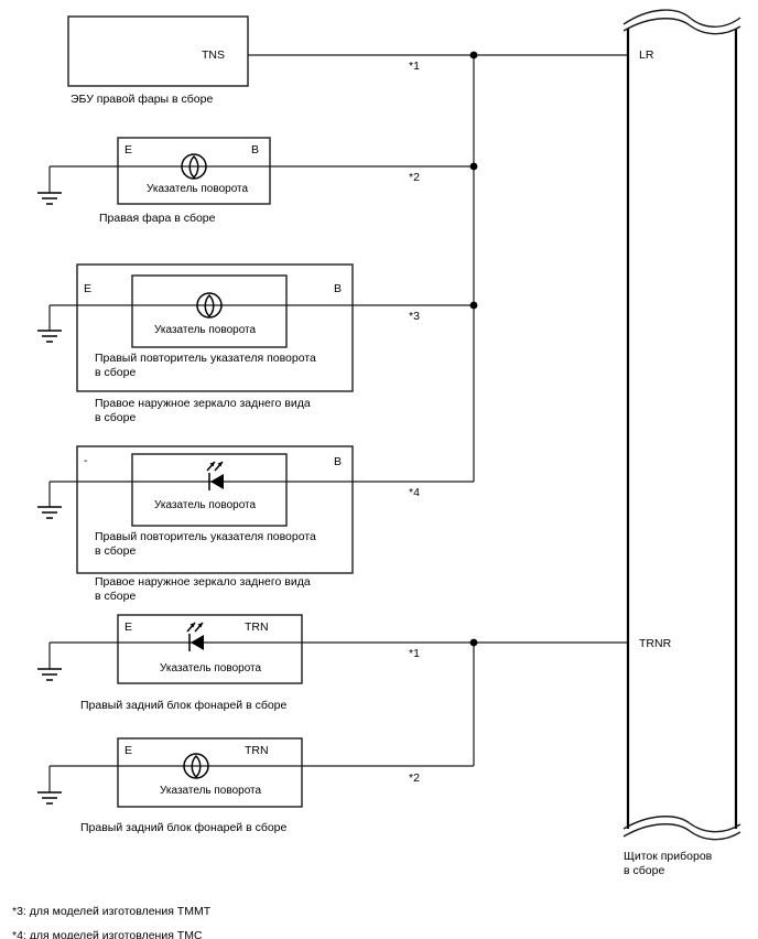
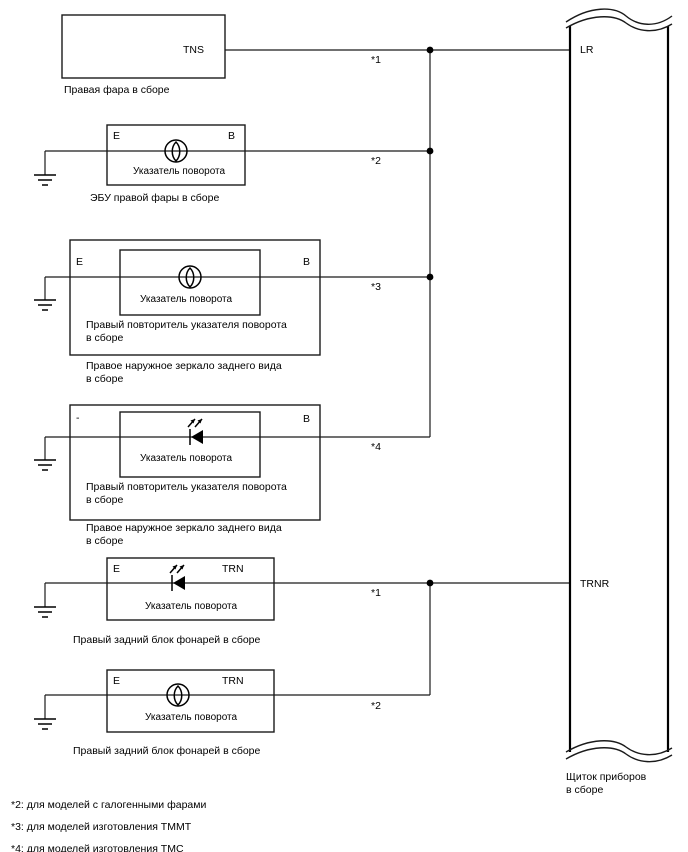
  TNS
- ЭБУ правой фары в сборе
+ Правая фара в сборе
  *1
  E
  B
  Указатель поворота
- Правая фара в сборе
+ ЭБУ правой фары в сборе
  *2
  E
  B
  Указатель поворота
  Правый повторитель указателя поворота
  в сборе
  Правое наружное зеркало заднего вида
  в сборе
  *3
  -
  B
  Указатель поворота
  Правый повторитель указателя поворота
  в сборе
  Правое наружное зеркало заднего вида
  в сборе
  *4
  E
  TRN
  Указатель поворота
  Правый задний блок фонарей в сборе
  *1
  E
  TRN
  Указатель поворота
  Правый задний блок фонарей в сборе
  *2
  LR
  TRNR
  Щиток приборов
  в сборе
+ *2: для моделей с галогенными фарами
  *3: для моделей изготовления TMMT
  *4: для моделей изготовления TMC
